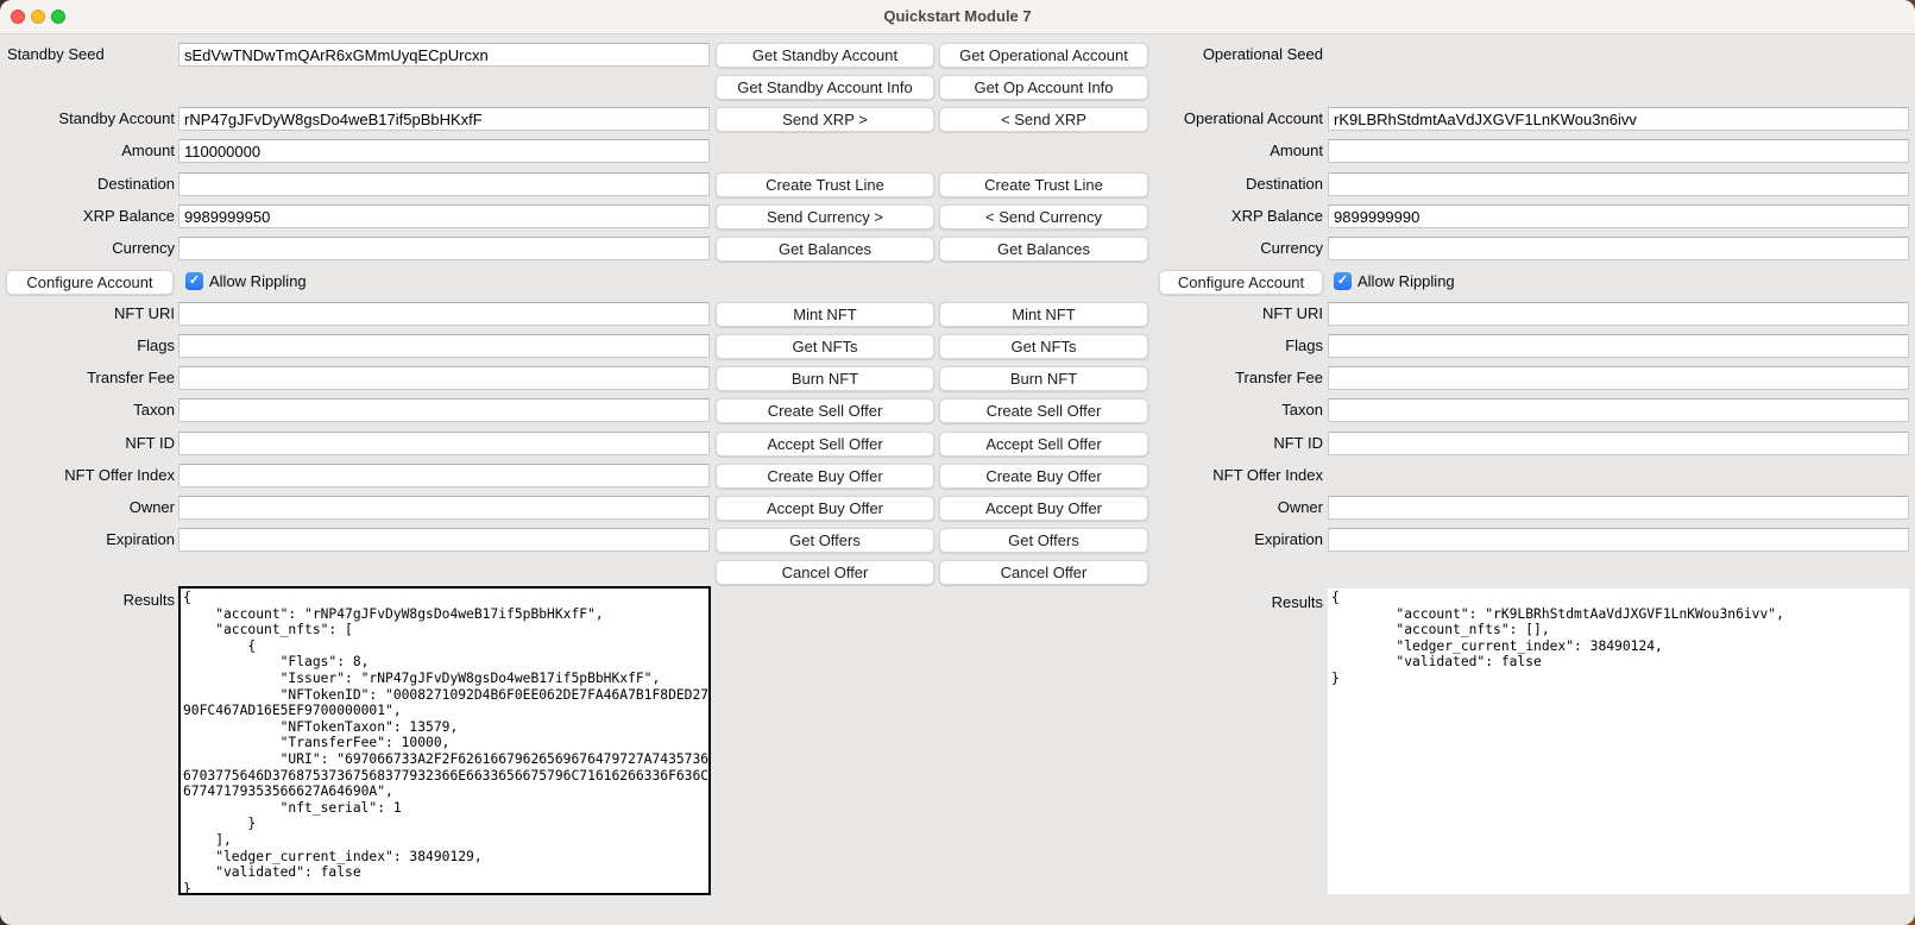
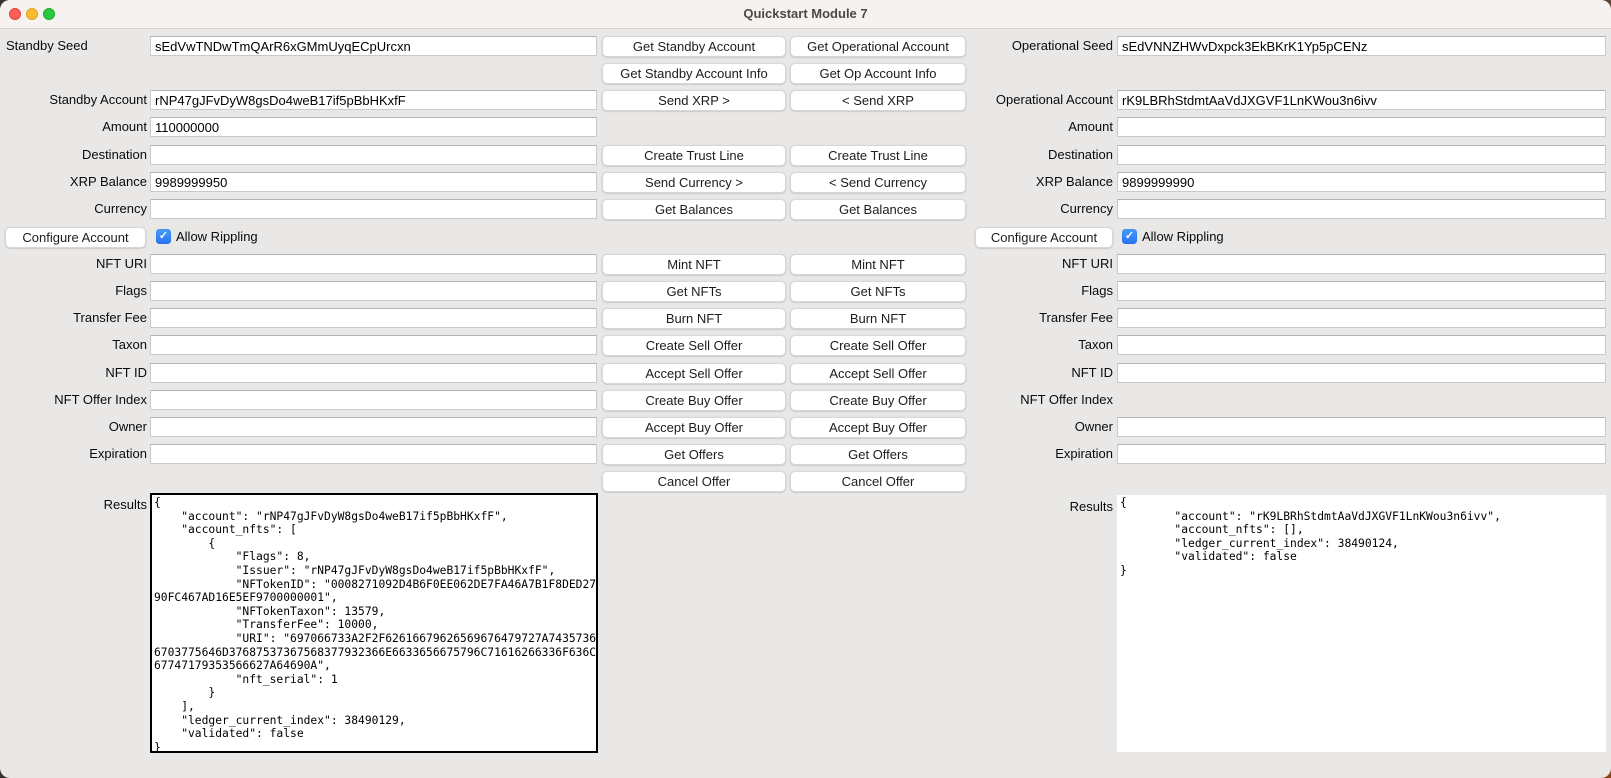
  Quickstart Module 7
  Standby Seed
  sEdVwTNDwTmQArR6xGMmUyqECpUrcxn
  Standby Account
  rNP47gJFvDyW8gsDo4weB17if5pBbHKxfF
  Amount
  110000000
  Destination
  XRP Balance
  9989999950
  Currency
  Configure Account
  Allow Rippling
  NFT URI
  Flags
  Transfer Fee
  Taxon
  NFT ID
  NFT Offer Index
  Owner
  Expiration
  Results
  {
  "account": "rNP47gJFvDyW8gsDo4weB17if5pBbHKxfF",
  "account_nfts": [
  {
  "Flags": 8,
  "Issuer": "rNP47gJFvDyW8gsDo4weB17if5pBbHKxfF",
  "NFTokenID": "0008271092D4B6F0EE062DE7FA46A7B1F8DED27
  90FC467AD16E5EF9700000001",
  "NFTokenTaxon": 13579,
  "TransferFee": 10000,
  "URI": "697066733A2F2F62616679626569676479727A7435736
  6703775646D37687537367568377932366E6633656675796C71616266336F636C
  67747179353566627A64690A",
  "nft_serial": 1
  }
  ],
  "ledger_current_index": 38490129,
  "validated": false
  }
  Get Standby Account
  Get Standby Account Info
  Send XRP >
  Create Trust Line
  Send Currency >
  Get Balances
  Mint NFT
  Get NFTs
  Burn NFT
  Create Sell Offer
  Accept Sell Offer
  Create Buy Offer
  Accept Buy Offer
  Get Offers
  Cancel Offer
  Get Operational Account
  Get Op Account Info
  < Send XRP
  Create Trust Line
  < Send Currency
  Get Balances
  Mint NFT
  Get NFTs
  Burn NFT
  Create Sell Offer
  Accept Sell Offer
  Create Buy Offer
  Accept Buy Offer
  Get Offers
  Cancel Offer
  Operational Seed
+ sEdVNNZHWvDxpck3EkBKrK1Yp5pCENz
  Operational Account
  rK9LBRhStdmtAaVdJXGVF1LnKWou3n6ivv
  Amount
  Destination
  XRP Balance
  9899999990
  Currency
  Configure Account
  Allow Rippling
  NFT URI
  Flags
  Transfer Fee
  Taxon
  NFT ID
  NFT Offer Index
  Owner
  Expiration
  Results
  {
  "account": "rK9LBRhStdmtAaVdJXGVF1LnKWou3n6ivv",
  "account_nfts": [],
  "ledger_current_index": 38490124,
  "validated": false
  }
